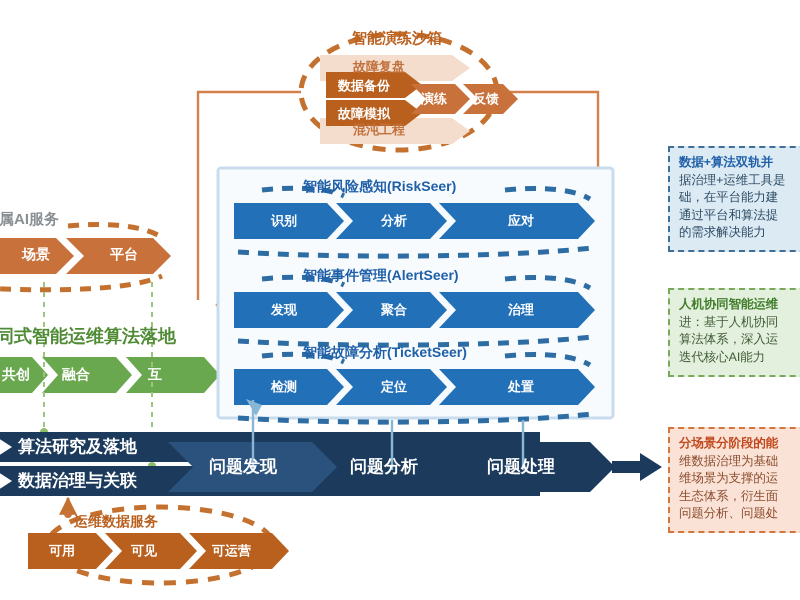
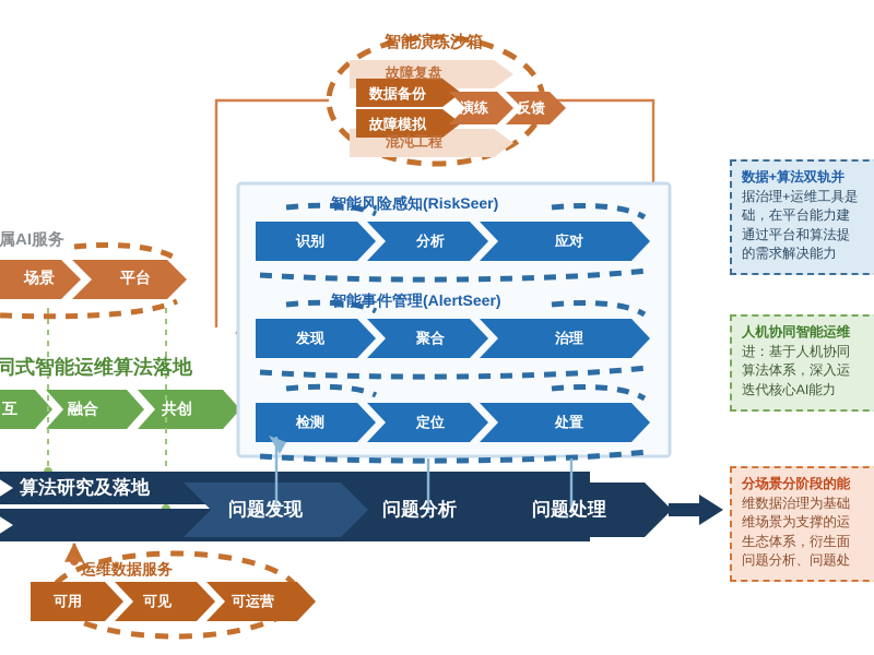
  智能演练沙箱
  故障复盘
  混沌工程
  数据备份
  故障模拟
  演练
  反馈
  属AI服务
  场景
  平台
  同式智能运维算法落地
- 共创
+ 互
  融合
- 互
+ 共创
  智能风险感知(RiskSeer)
  识别
  分析
  应对
  智能事件管理(AlertSeer)
  发现
  聚合
  治理
- 智能故障分析(TicketSeer)
  检测
  定位
  处置
  算法研究及落地
- 数据治理与关联
  问题发现
  问题分析
  问题处理
  运维数据服务
  可用
  可见
  可运营
  数据+算法双轨并
  据治理+运维工具是
  础，在平台能力建
  通过平台和算法提
  的需求解决能力
  人机协同智能运维
  进：基于人机协同
  算法体系，深入运
  迭代核心AI能力
  分场景分阶段的能
  维数据治理为基础
  维场景为支撑的运
  生态体系，衍生面
  问题分析、问题处
